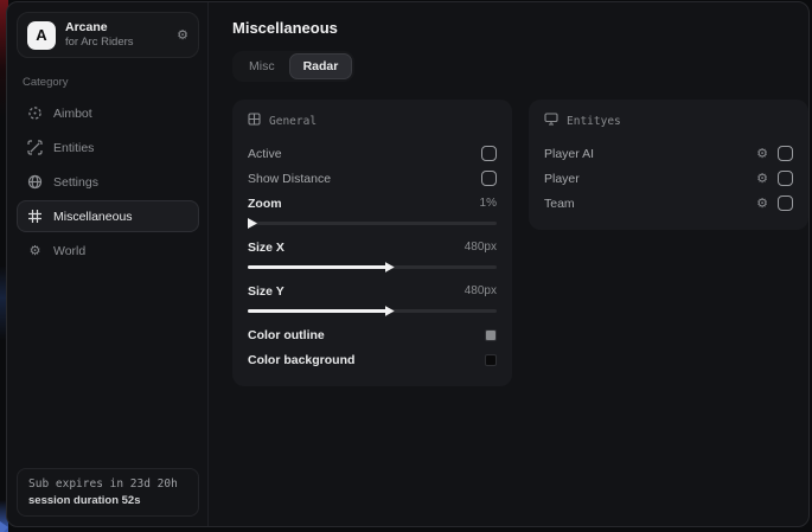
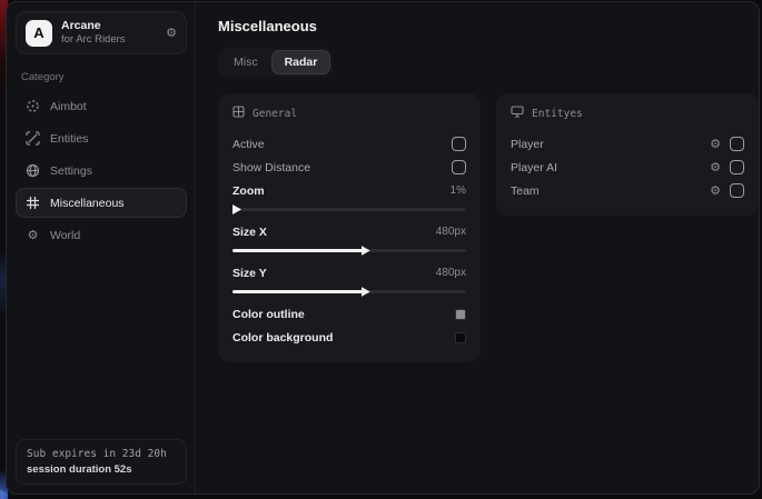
  A
  Arcane
  for Arc Riders
  ⚙
  Category
  Aimbot
  Entities
  Settings
  Miscellaneous
  ⚙
  World
  Sub expires in 23d 20h
  session duration 52s
  Miscellaneous
  Misc
  Radar
  General
  Active
  Show Distance
  Zoom
  1%
  Size X
  480px
  Size Y
  480px
  Color outline
  Color background
  Entityes
- Player AI
+ Player
  ⚙
- Player
+ Player AI
  ⚙
  Team
  ⚙
